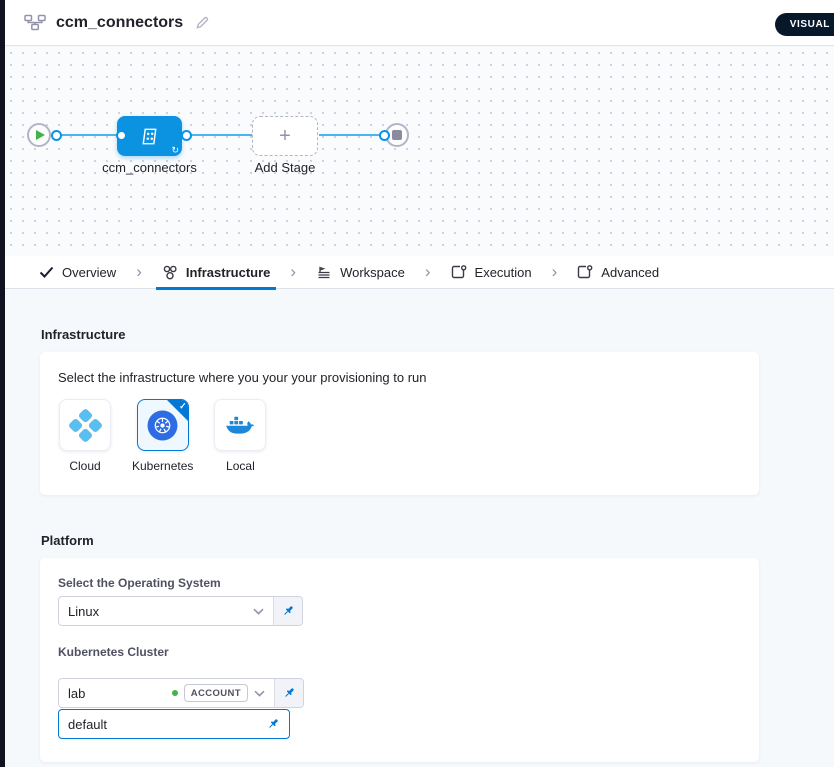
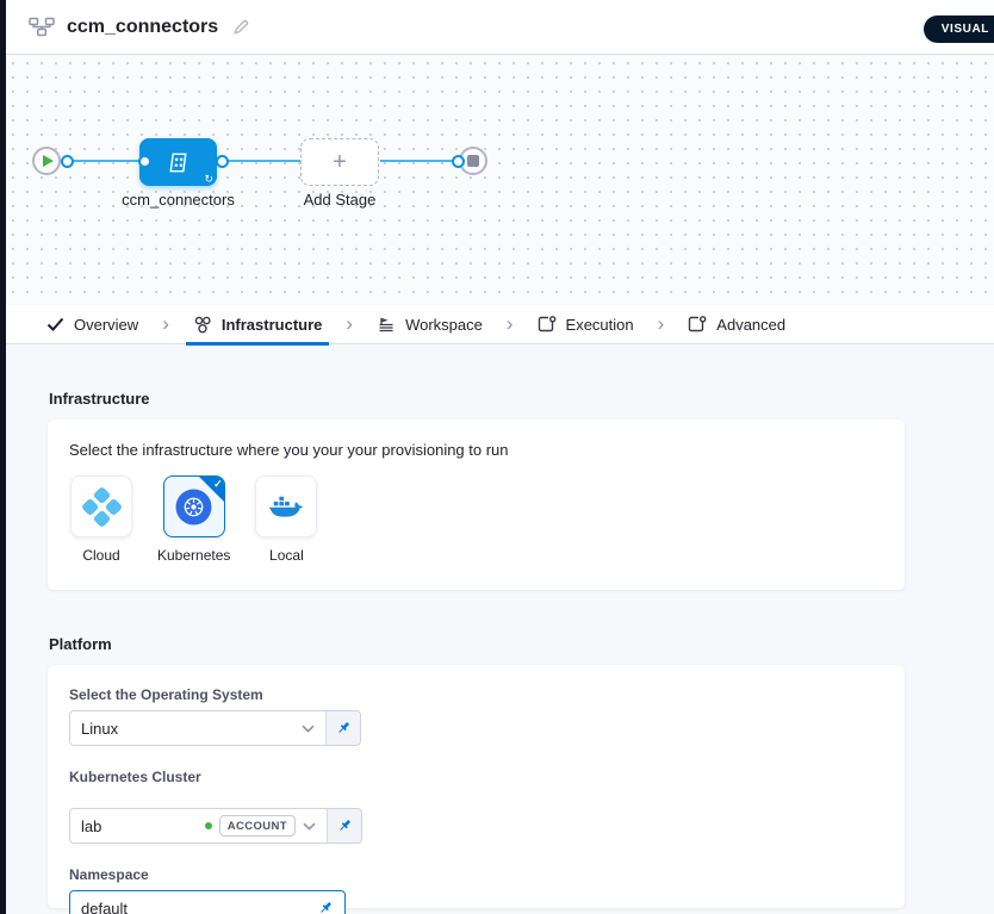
  ccm_connectors
  VISUAL
  ↻
  ccm_connectors
  +
  Add Stage
  Overview
  ›
  Infrastructure
  ›
  Workspace
  ›
  Execution
  ›
  Advanced
  Infrastructure
  Select the infrastructure where you your your provisioning to run
  Cloud
  ✓
  Kubernetes
  Local
  Platform
  Select the Operating System
  Linux
  Kubernetes Cluster
  lab
  ACCOUNT
+ Namespace
  default
